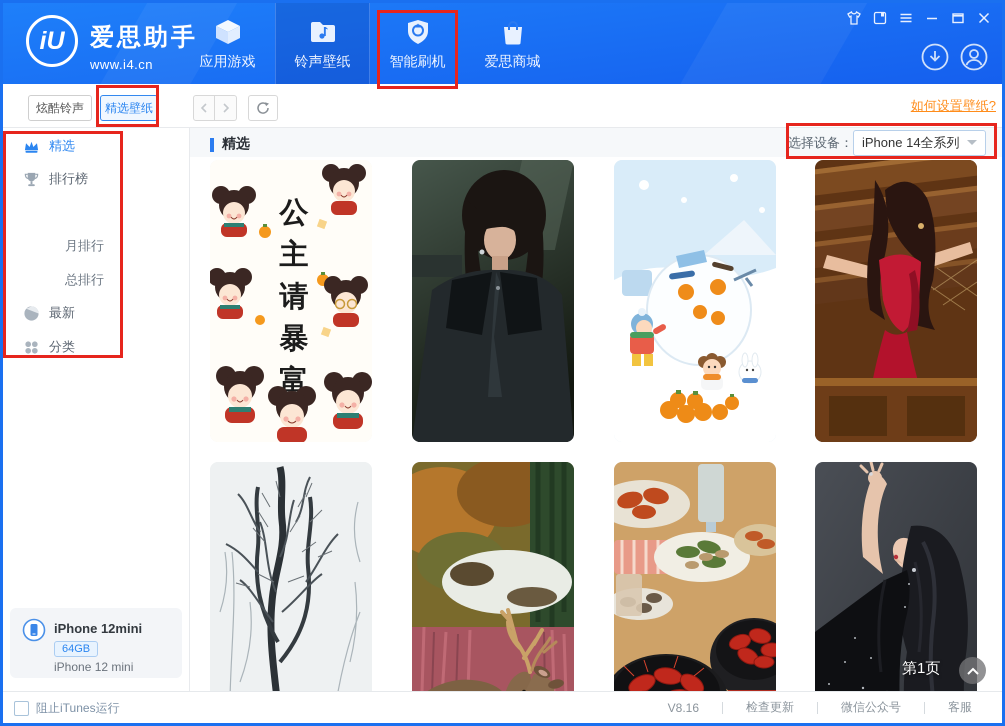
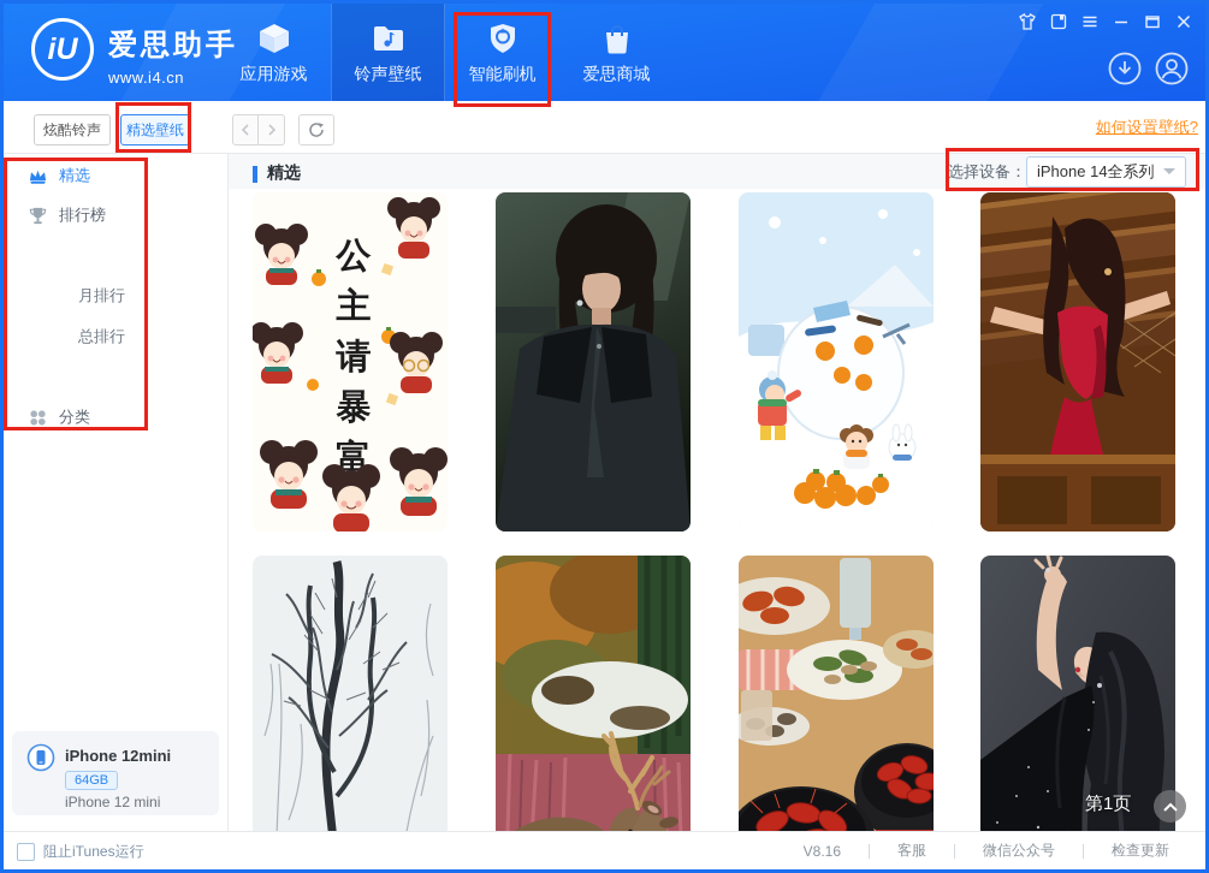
  iU
  爱思助手
  www.i4.cn
  应用游戏
  铃声壁纸
  智能刷机
  爱思商城
  炫酷铃声
  精选壁纸
  如何设置壁纸?
  精选
  排行榜
  月排行
  总排行
- 最新
  分类
  iPhone 12mini
  64GB
  iPhone 12 mini
  精选
  选择设备：
  iPhone 14全系列
  公
  主
  请
  暴
  富
  第1页
  阻止iTunes运行
  V8.16
- 检查更新
+ 客服
  微信公众号
- 客服
+ 检查更新
